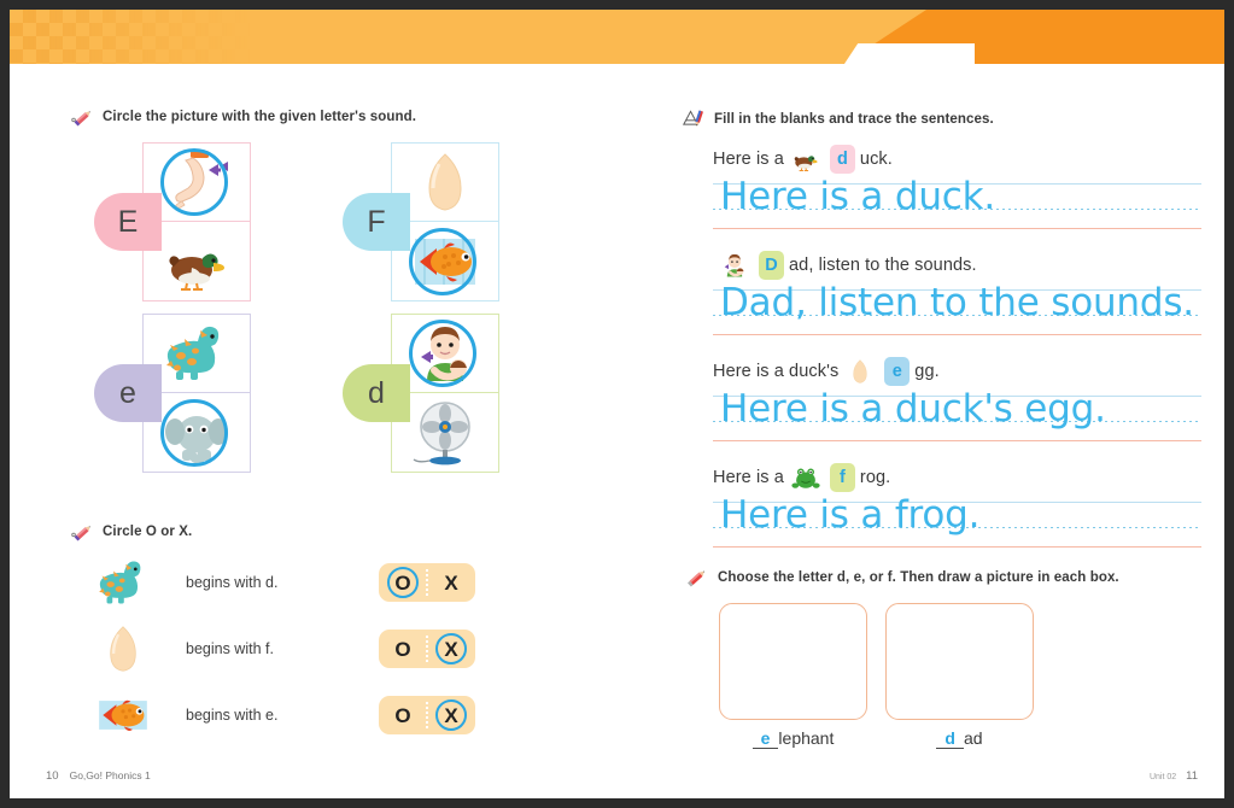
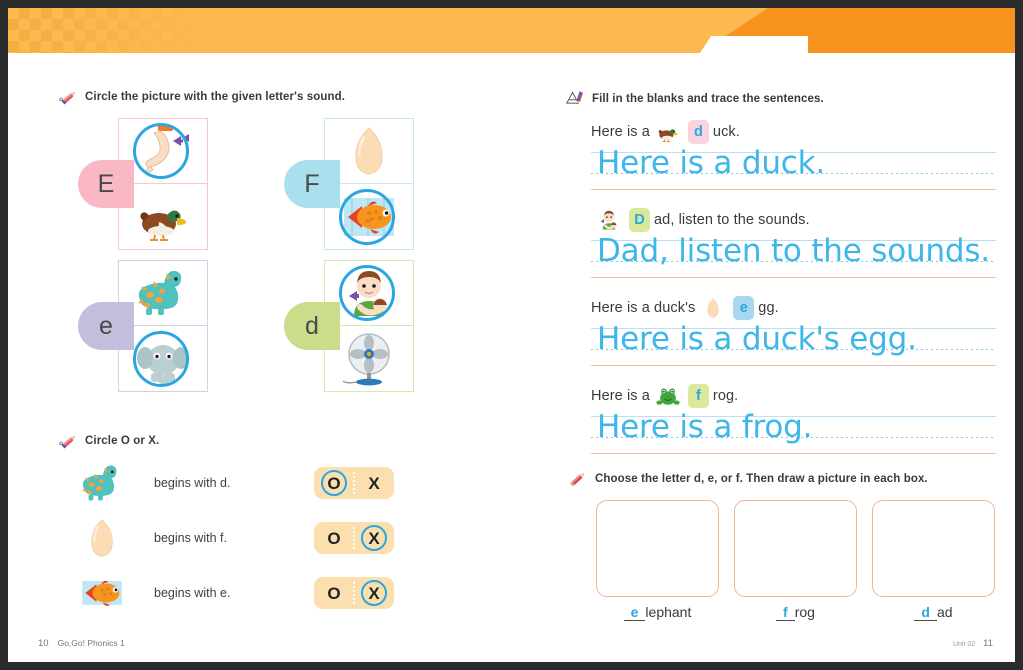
  Circle the picture with the given letter's sound.
  E
  F
  e
  d
  Circle O or X.
  begins with d.
  O
  X
  begins with f.
  O
  X
  begins with e.
  O
  X
  Fill in the blanks and trace the sentences.
  Here is a
  d
  uck.
  Here is a duck.
  D
  ad, listen to the sounds.
  Dad, listen to the sounds.
  Here is a duck's
  e
  gg.
  Here is a duck's egg.
  Here is a
  f
  rog.
  Here is a frog.
  Choose the letter d, e, or f. Then draw a picture in each box.
  e lephant
+ f rog
  d ad
  10
  Go,Go! Phonics 1
  11
